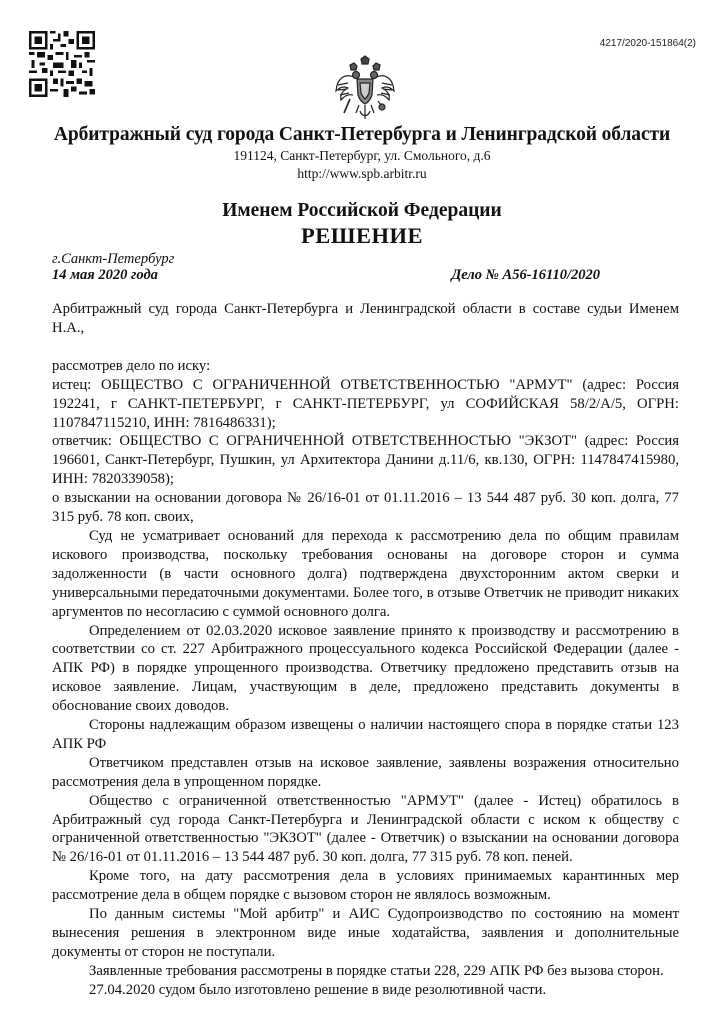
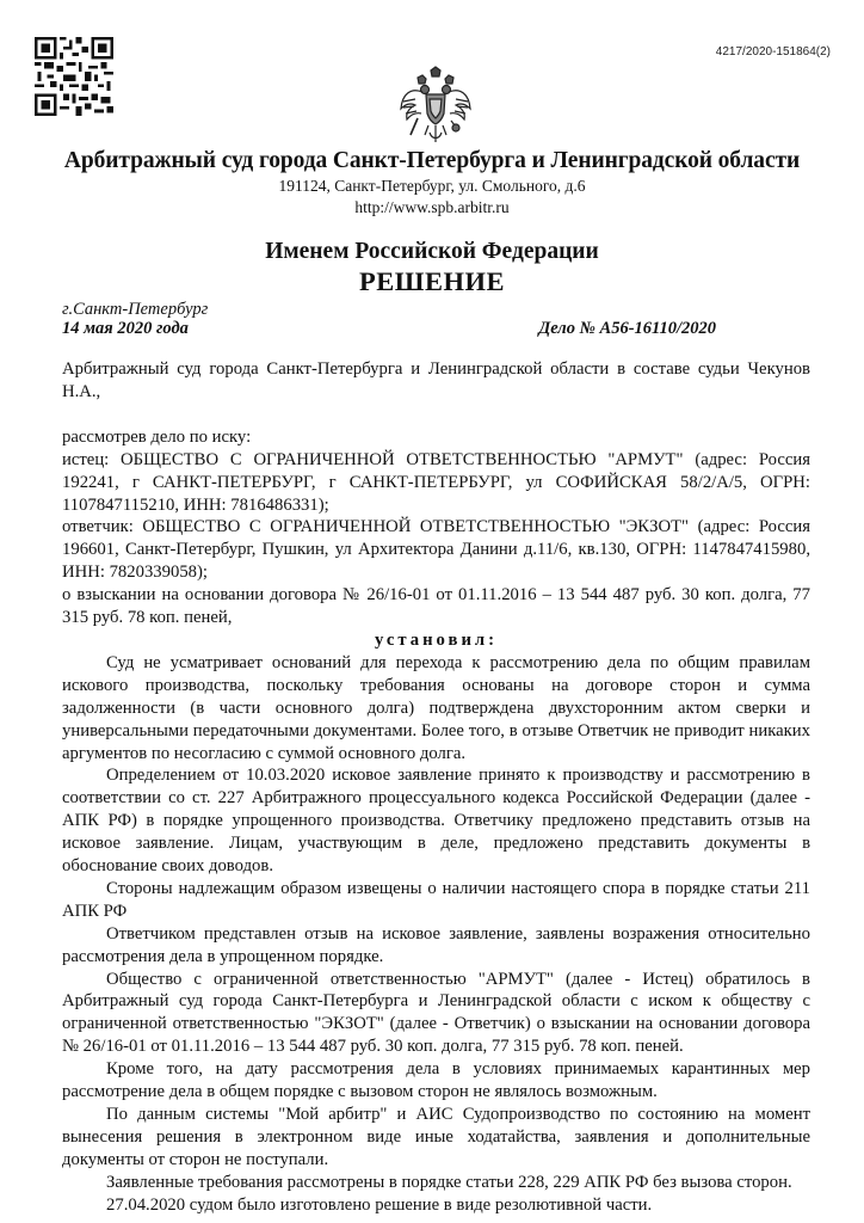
  4217/2020-151864(2)
  Арбитражный суд города Санкт-Петербурга и Ленинградской области
  191124, Санкт-Петербург, ул. Смольного, д.6
  http://www.spb.arbitr.ru
  Именем Российской Федерации
  РЕШЕНИЕ
  г.Санкт-Петербург
  14 мая 2020 года
  Дело № А56-16110/2020
- Арбитражный суд города Санкт-Петербурга и Ленинградской области в составе судьи Именем Н.А.,
+ Арбитражный суд города Санкт-Петербурга и Ленинградской области в составе судьи Чекунов Н.А.,
  рассмотрев дело по иску:
  истец: ОБЩЕСТВО С ОГРАНИЧЕННОЙ ОТВЕТСТВЕННОСТЬЮ "АРМУТ" (адрес: Россия 192241, г САНКТ-ПЕТЕРБУРГ, г САНКТ-ПЕТЕРБУРГ, ул СОФИЙСКАЯ 58/2/А/5, ОГРН: 1107847115210, ИНН: 7816486331);
  ответчик: ОБЩЕСТВО С ОГРАНИЧЕННОЙ ОТВЕТСТВЕННОСТЬЮ "ЭКЗОТ" (адрес: Россия 196601, Санкт-Петербург, Пушкин, ул Архитектора Данини д.11/6, кв.130, ОГРН: 1147847415980, ИНН: 7820339058);
- о взыскании на основании договора № 26/16-01 от 01.11.2016 – 13 544 487 руб. 30 коп. долга, 77 315 руб. 78 коп. своих,
+ о взыскании на основании договора № 26/16-01 от 01.11.2016 – 13 544 487 руб. 30 коп. долга, 77 315 руб. 78 коп. пеней,
+ установил:
  Суд не усматривает оснований для перехода к рассмотрению дела по общим правилам искового производства, поскольку требования основаны на договоре сторон и сумма задолженности (в части основного долга) подтверждена двухсторонним актом сверки и универсальными передаточными документами. Более того, в отзыве Ответчик не приводит никаких аргументов по несогласию с суммой основного долга.
- Определением от 02.03.2020 исковое заявление принято к производству и рассмотрению в соответствии со ст. 227 Арбитражного процессуального кодекса Российской Федерации (далее - АПК РФ) в порядке упрощенного производства. Ответчику предложено представить отзыв на исковое заявление. Лицам, участвующим в деле, предложено представить документы в обоснование своих доводов.
+ Определением от 10.03.2020 исковое заявление принято к производству и рассмотрению в соответствии со ст. 227 Арбитражного процессуального кодекса Российской Федерации (далее - АПК РФ) в порядке упрощенного производства. Ответчику предложено представить отзыв на исковое заявление. Лицам, участвующим в деле, предложено представить документы в обоснование своих доводов.
- Стороны надлежащим образом извещены о наличии настоящего спора в порядке статьи 123 АПК РФ
+ Стороны надлежащим образом извещены о наличии настоящего спора в порядке статьи 211 АПК РФ
  Ответчиком представлен отзыв на исковое заявление, заявлены возражения относительно рассмотрения дела в упрощенном порядке.
  Общество с ограниченной ответственностью "АРМУТ" (далее - Истец) обратилось в Арбитражный суд города Санкт-Петербурга и Ленинградской области с иском к обществу с ограниченной ответственностью "ЭКЗОТ" (далее - Ответчик) о взыскании на основании договора № 26/16-01 от 01.11.2016 – 13 544 487 руб. 30 коп. долга, 77 315 руб. 78 коп. пеней.
  Кроме того, на дату рассмотрения дела в условиях принимаемых карантинных мер рассмотрение дела в общем порядке с вызовом сторон не являлось возможным.
  По данным системы "Мой арбитр" и АИС Судопроизводство по состоянию на момент вынесения решения в электронном виде иные ходатайства, заявления и дополнительные документы от сторон не поступали.
  Заявленные требования рассмотрены в порядке статьи 228, 229 АПК РФ без вызова сторон.
  27.04.2020 судом было изготовлено решение в виде резолютивной части.
